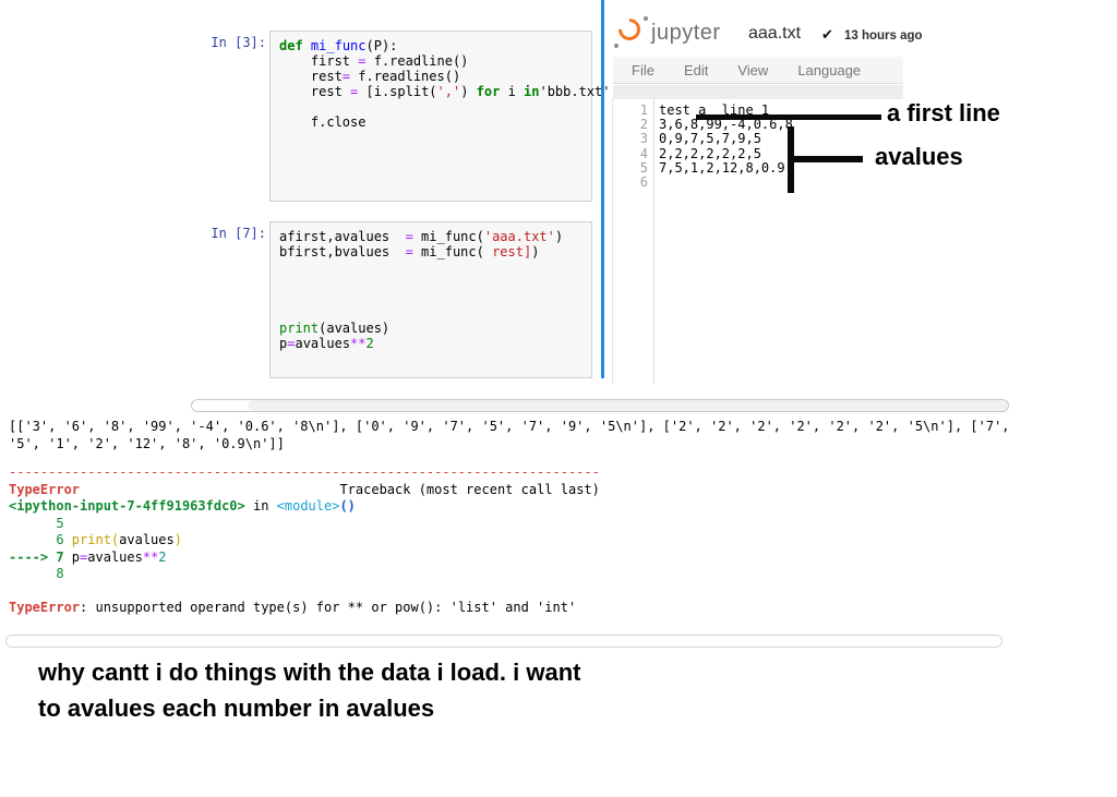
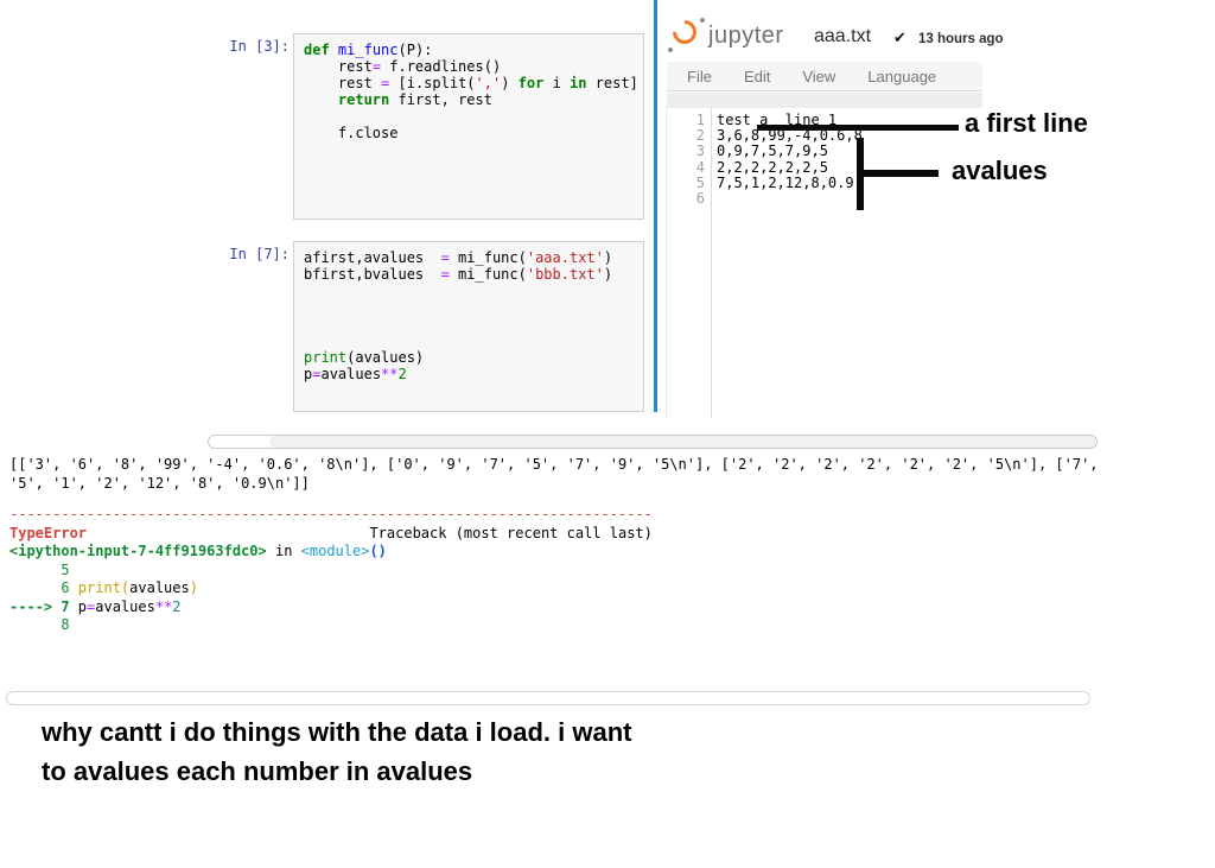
  In [3]:
  def mi_func(P):
- first = f.readline()
  rest= f.readlines()
- rest = [i.split(',') for i in'bbb.txt'
+ rest = [i.split(',') for i in rest]
+ return first, rest
  f.close
  In [7]:
  afirst,avalues = mi_func('aaa.txt')
- bfirst,bvalues = mi_func( rest])
+ bfirst,bvalues = mi_func('bbb.txt')
  print(avalues)
  p=avalues**2
  jupyter
  aaa.txt
  ✔
  13 hours ago
  File
  Edit
  View
  Language
  1
  2
  3
  4
  5
  6
  test a line 1
  3,6,8,99,-4,0.6,8
  0,9,7,5,7,9,5
  2,2,2,2,2,2,5
  7,5,1,2,12,8,0.9
  a first line
  avalues
  [['3', '6', '8', '99', '-4', '0.6', '8\n'], ['0', '9', '7', '5', '7', '9', '5\n'], ['2', '2', '2', '2', '2', '2', '5\n'], ['7',
  '5', '1', '2', '12', '8', '0.9\n']]
  ---------------------------------------------------------------------------
  TypeError Traceback (most recent call last)
  <ipython-input-7-4ff91963fdc0> in <module>()
  5
  6 print(avalues)
  ----> 7 p=avalues**2
  8
- TypeError: unsupported operand type(s) for ** or pow(): 'list' and 'int'
  why cantt i do things with the data i load. i want
  to avalues each number in avalues
